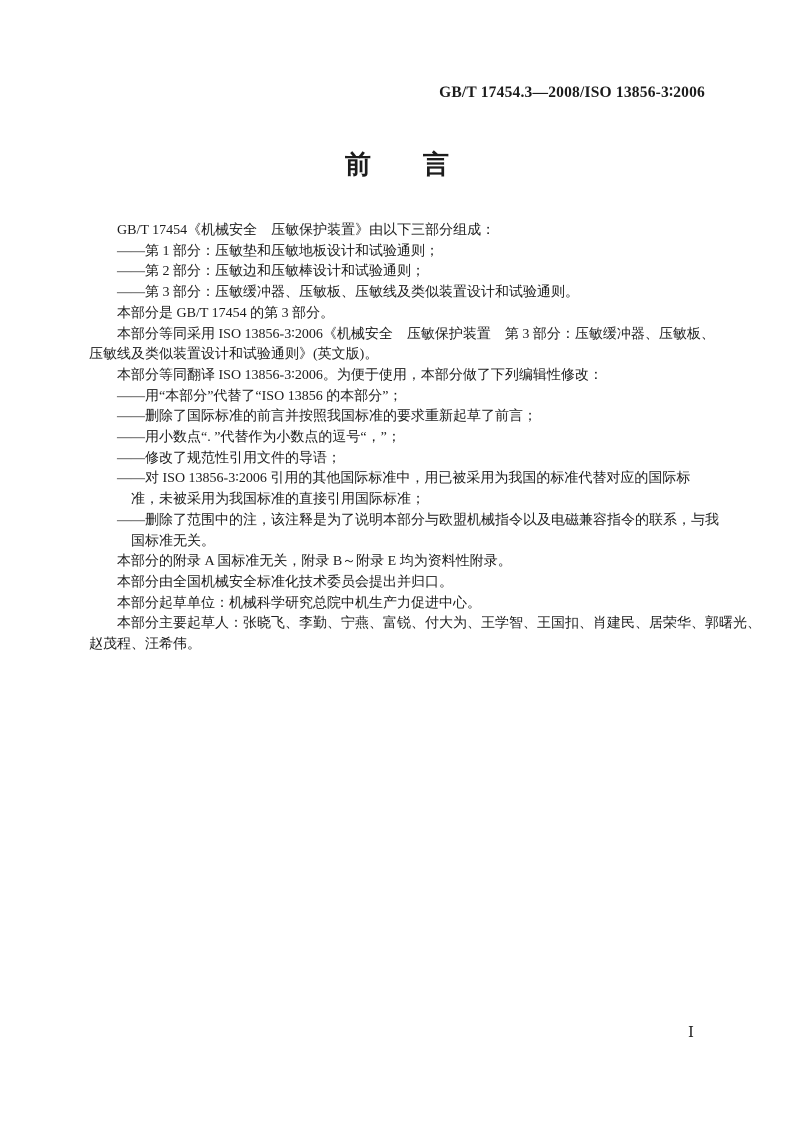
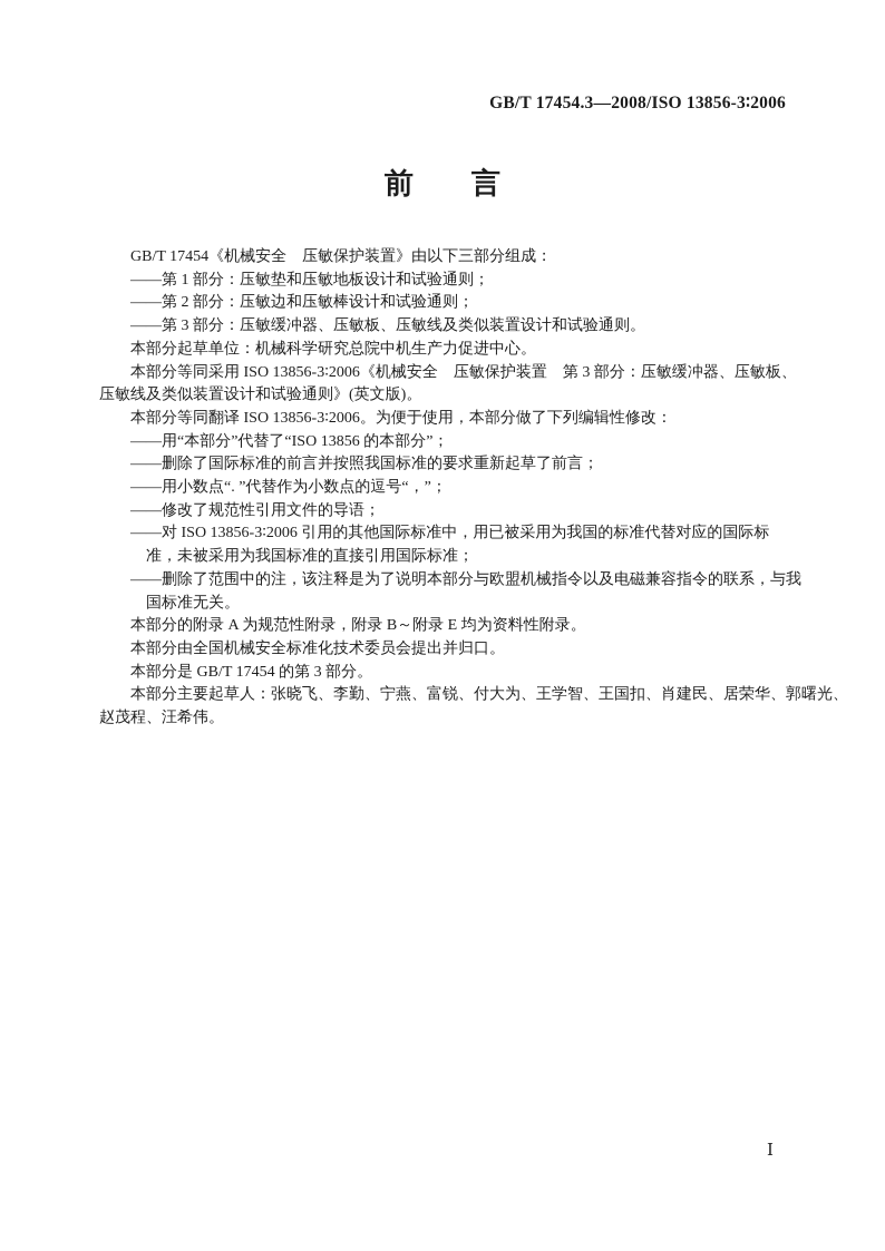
  GB/T 17454.3—2008/ISO 13856-3∶2006
  前 言
  GB/T 17454《机械安全 压敏保护装置》由以下三部分组成：
  ——第 1 部分：压敏垫和压敏地板设计和试验通则；
  ——第 2 部分：压敏边和压敏棒设计和试验通则；
  ——第 3 部分：压敏缓冲器、压敏板、压敏线及类似装置设计和试验通则。
- 本部分是 GB/T 17454 的第 3 部分。
+ 本部分起草单位：机械科学研究总院中机生产力促进中心。
  本部分等同采用 ISO 13856-3∶2006《机械安全 压敏保护装置 第 3 部分：压敏缓冲器、压敏板、
  压敏线及类似装置设计和试验通则》(英文版)。
  本部分等同翻译 ISO 13856-3∶2006。为便于使用，本部分做了下列编辑性修改：
  ——用“本部分”代替了“ISO 13856 的本部分”；
  ——删除了国际标准的前言并按照我国标准的要求重新起草了前言；
  ——用小数点“. ”代替作为小数点的逗号“，”；
  ——修改了规范性引用文件的导语；
  ——对 ISO 13856-3∶2006 引用的其他国际标准中，用已被采用为我国的标准代替对应的国际标
  准，未被采用为我国标准的直接引用国际标准；
  ——删除了范围中的注，该注释是为了说明本部分与欧盟机械指令以及电磁兼容指令的联系，与我
  国标准无关。
- 本部分的附录 A 国标准无关，附录 B～附录 E 均为资料性附录。
+ 本部分的附录 A 为规范性附录，附录 B～附录 E 均为资料性附录。
  本部分由全国机械安全标准化技术委员会提出并归口。
- 本部分起草单位：机械科学研究总院中机生产力促进中心。
+ 本部分是 GB/T 17454 的第 3 部分。
  本部分主要起草人：张晓飞、李勤、宁燕、富锐、付大为、王学智、王国扣、肖建民、居荣华、郭曙光、
  赵茂程、汪希伟。
  Ⅰ
